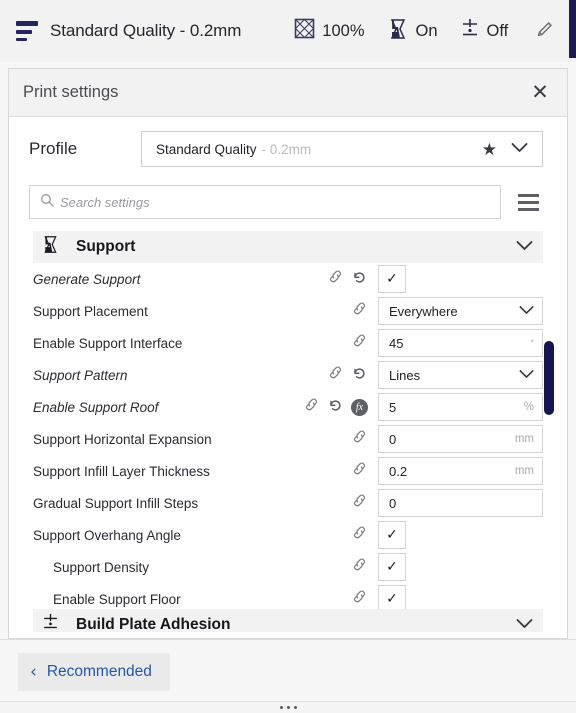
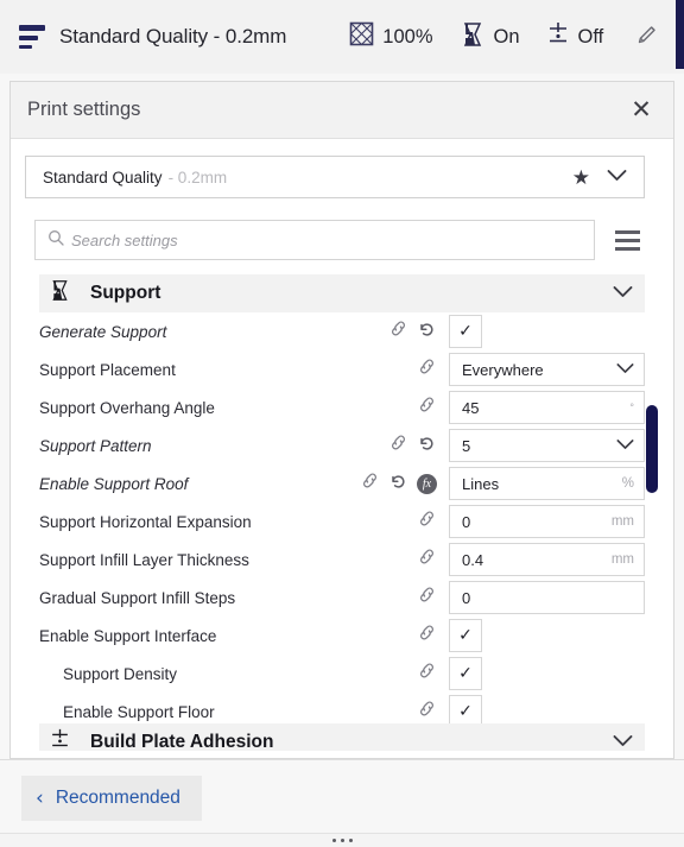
  Standard Quality - 0.2mm
  100%
  On
  Off
  Print settings
  ✕
- Profile
  Standard Quality
  - 0.2mm
  ★
  Search settings
  Support
  Generate Support
  ✓
  Support Placement
  Everywhere
- Enable Support Interface
+ Support Overhang Angle
  45
  °
  Support Pattern
- Lines
+ 5
  Enable Support Roof
  fx
- 5
+ Lines
  %
  Support Horizontal Expansion
  0
  mm
  Support Infill Layer Thickness
- 0.2
+ 0.4
  mm
  Gradual Support Infill Steps
  0
- Support Overhang Angle
+ Enable Support Interface
  ✓
  Support Density
  ✓
  Enable Support Floor
  ✓
  Build Plate Adhesion
  ‹
  Recommended
